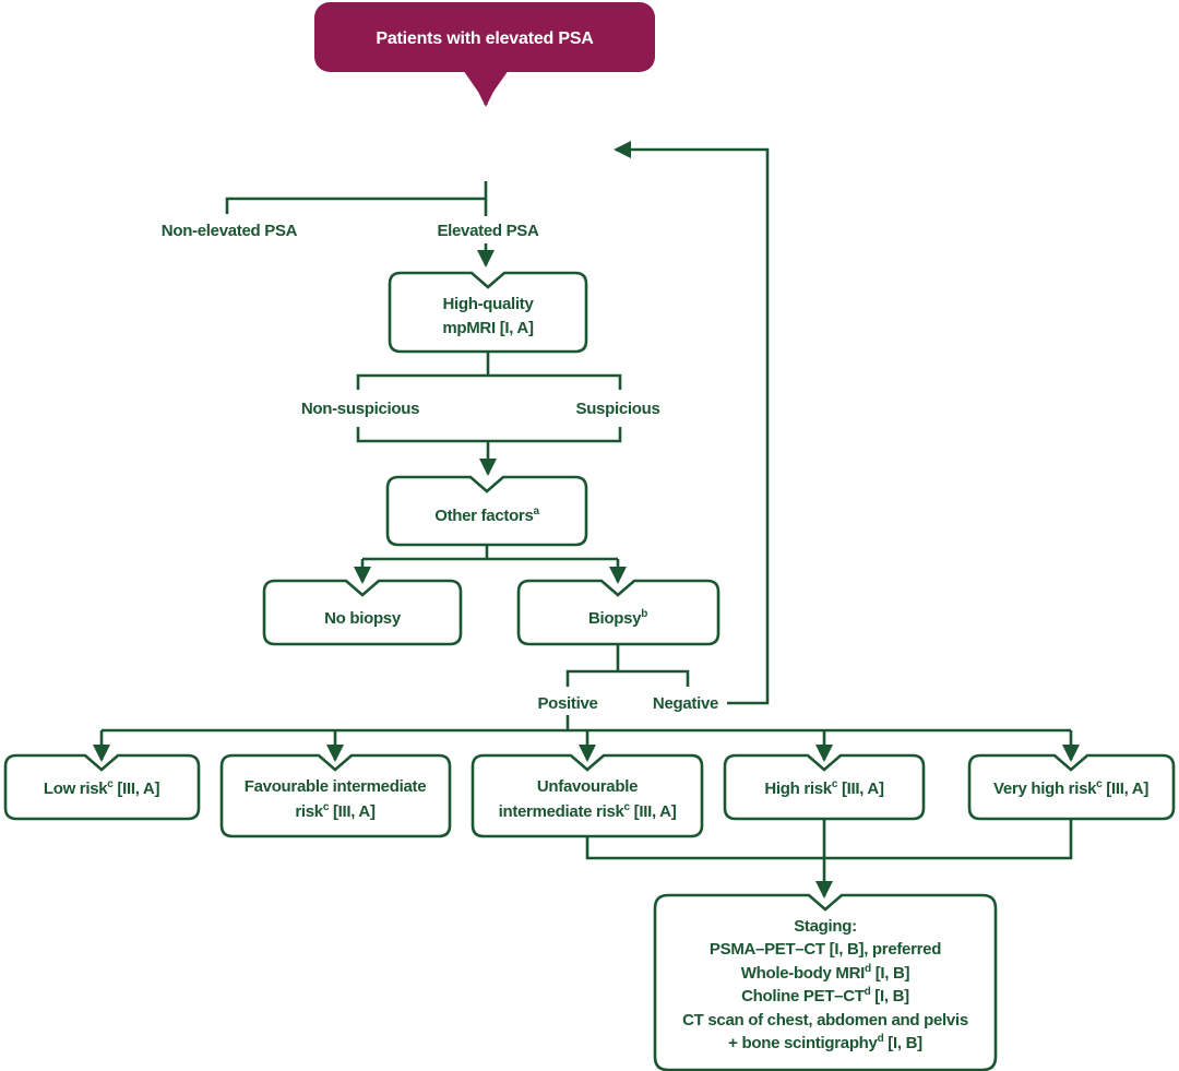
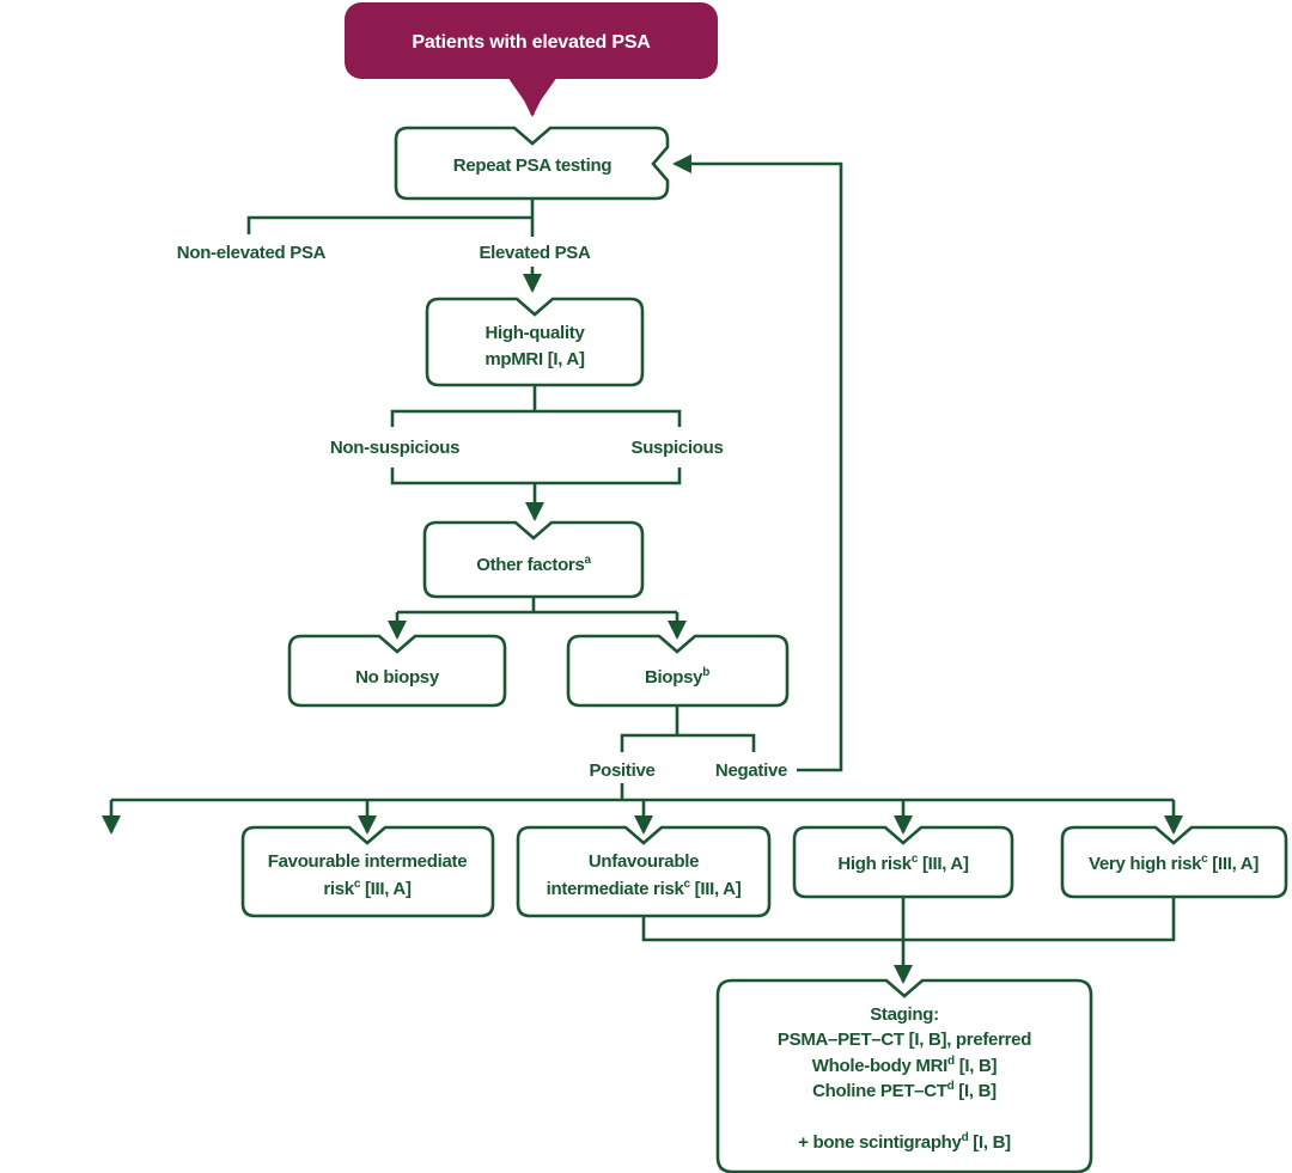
  Patients with elevated PSA
+ Repeat PSA testing
  Non-elevated PSA
  Elevated PSA
  High-quality
  mpMRI [I, A]
  Non-suspicious
  Suspicious
  Other factorsa
  No biopsy
  Biopsyb
  Positive
  Negative
- Low riskc [III, A]
  Favourable intermediate
  riskc [III, A]
  Unfavourable
  intermediate riskc [III, A]
  High riskc [III, A]
  Very high riskc [III, A]
  Staging:
  PSMA–PET–CT [I, B], preferred
  Whole-body MRId [I, B]
  Choline PET–CTd [I, B]
- CT scan of chest, abdomen and pelvis
  + bone scintigraphyd [I, B]
